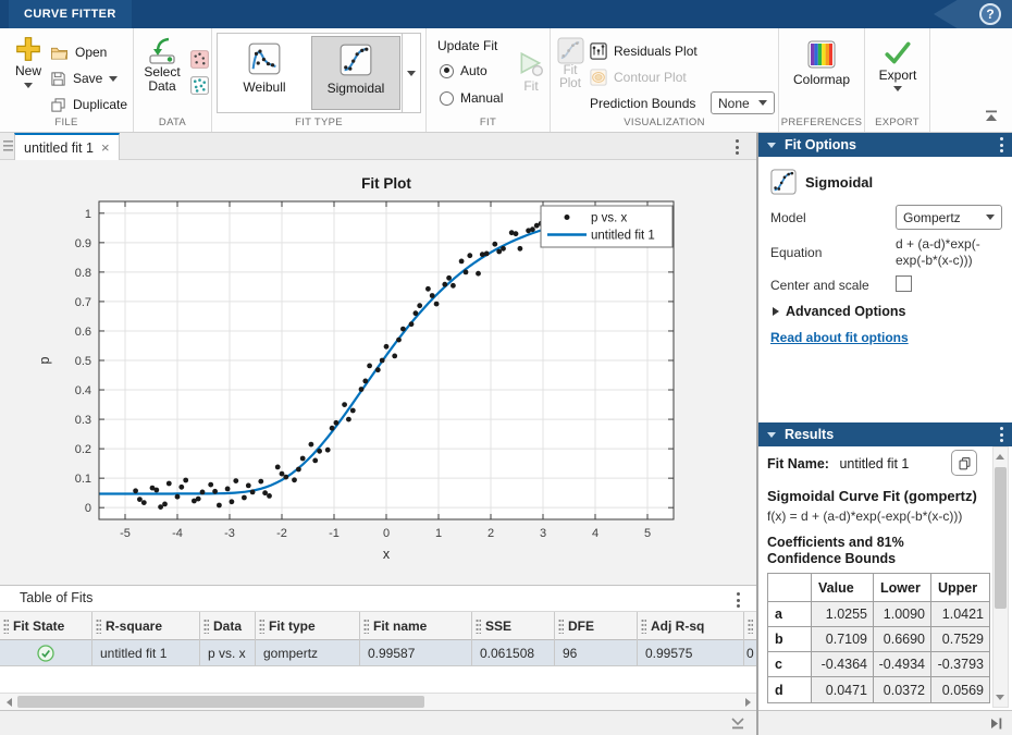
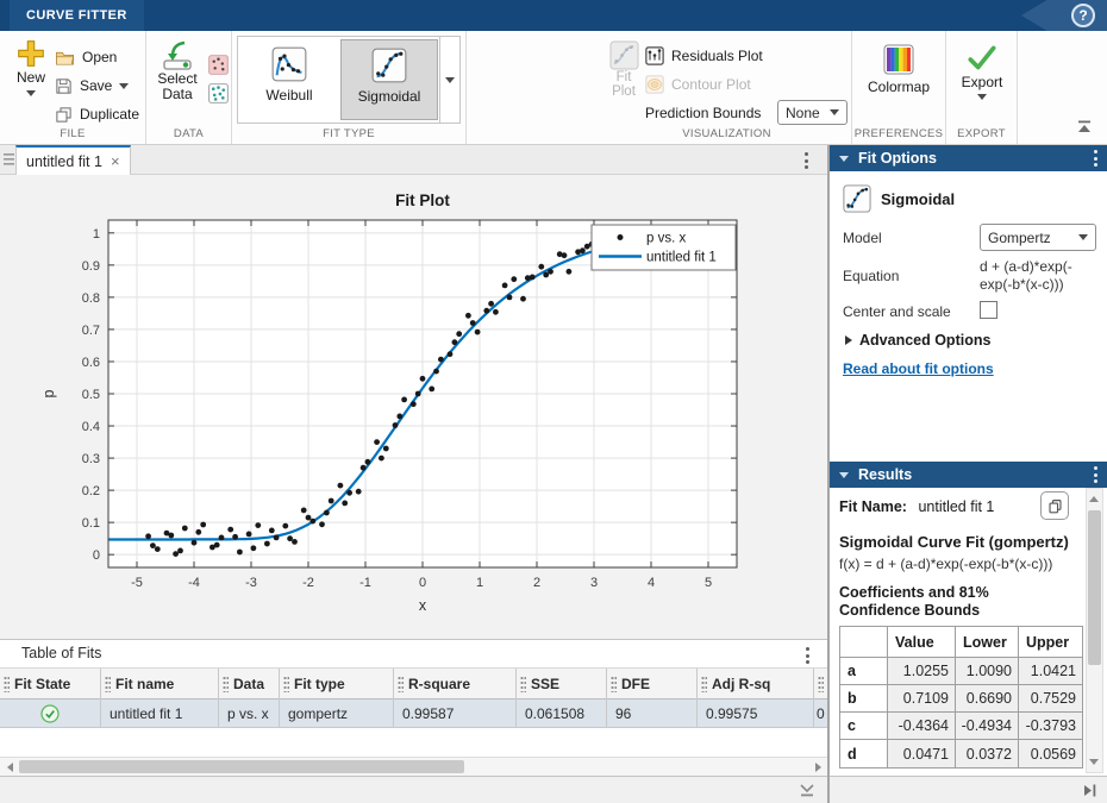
  CURVE FITTER
  ?
  New
  Open
  Save
  Duplicate
  FILE
  Select Data
  DATA
  Weibull
  Sigmoidal
  FIT TYPE
- Update Fit
- Auto
- Manual
- Fit
- FIT
  Fit Plot
  Residuals Plot
  Contour Plot
  Prediction Bounds
  None
  VISUALIZATION
  Colormap
  PREFERENCES
  Export
  EXPORT
  untitled fit 1
  ×
  -5
  -4
  -3
  -2
  -1
  0
  1
  2
  3
  4
  5
  0
  0.1
  0.2
  0.3
  0.4
  0.5
  0.6
  0.7
  0.8
  0.9
  1
  Fit Plot
  x
  p vs. x
  untitled fit 1
  Table of Fits
  Fit State
- R-square
+ Fit name
  Data
  Fit type
- Fit name
+ R-square
  SSE
  DFE
  Adj R-sq
  untitled fit 1
  p vs. x
  gompertz
  0.99587
  0.061508
  96
  0.99575
  0
  Fit Options
  Sigmoidal
  Model
  Gompertz
  Equation
  d + (a-d)*exp(-exp(-b*(x-c)))
  Center and scale
  Advanced Options
  Read about fit options
  Results
  Fit Name: untitled fit 1
  Sigmoidal Curve Fit (gompertz)
  f(x) = d + (a-d)*exp(-exp(-b*(x-c)))
  Coefficients and 81% Confidence Bounds
  Value
  Lower
  Upper
  a
  1.0255
  1.0090
  1.0421
  b
  0.7109
  0.6690
  0.7529
  c
  -0.4364
  -0.4934
  -0.3793
  d
  0.0471
  0.0372
  0.0569
